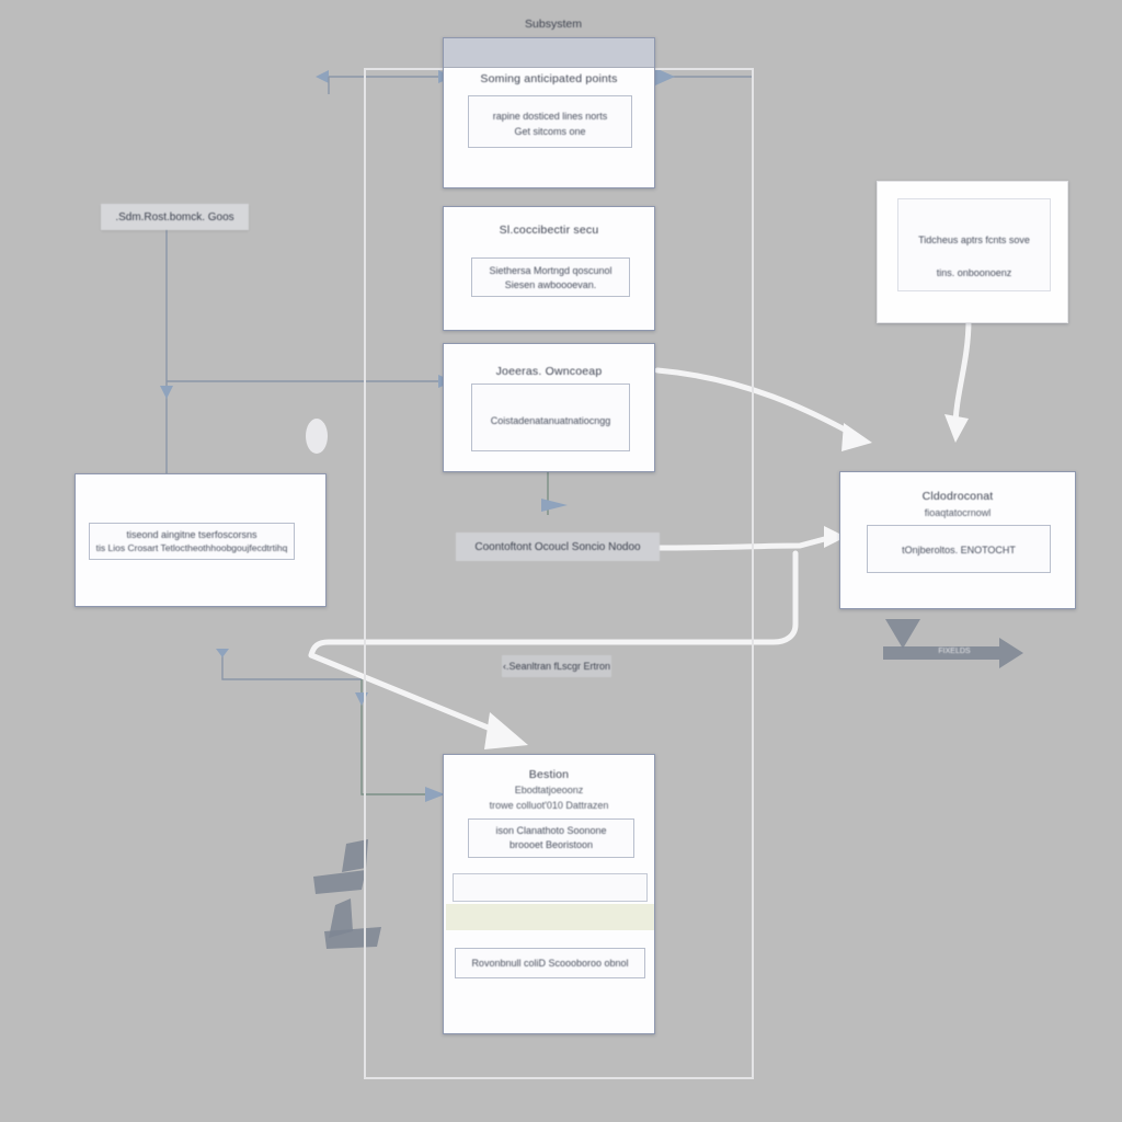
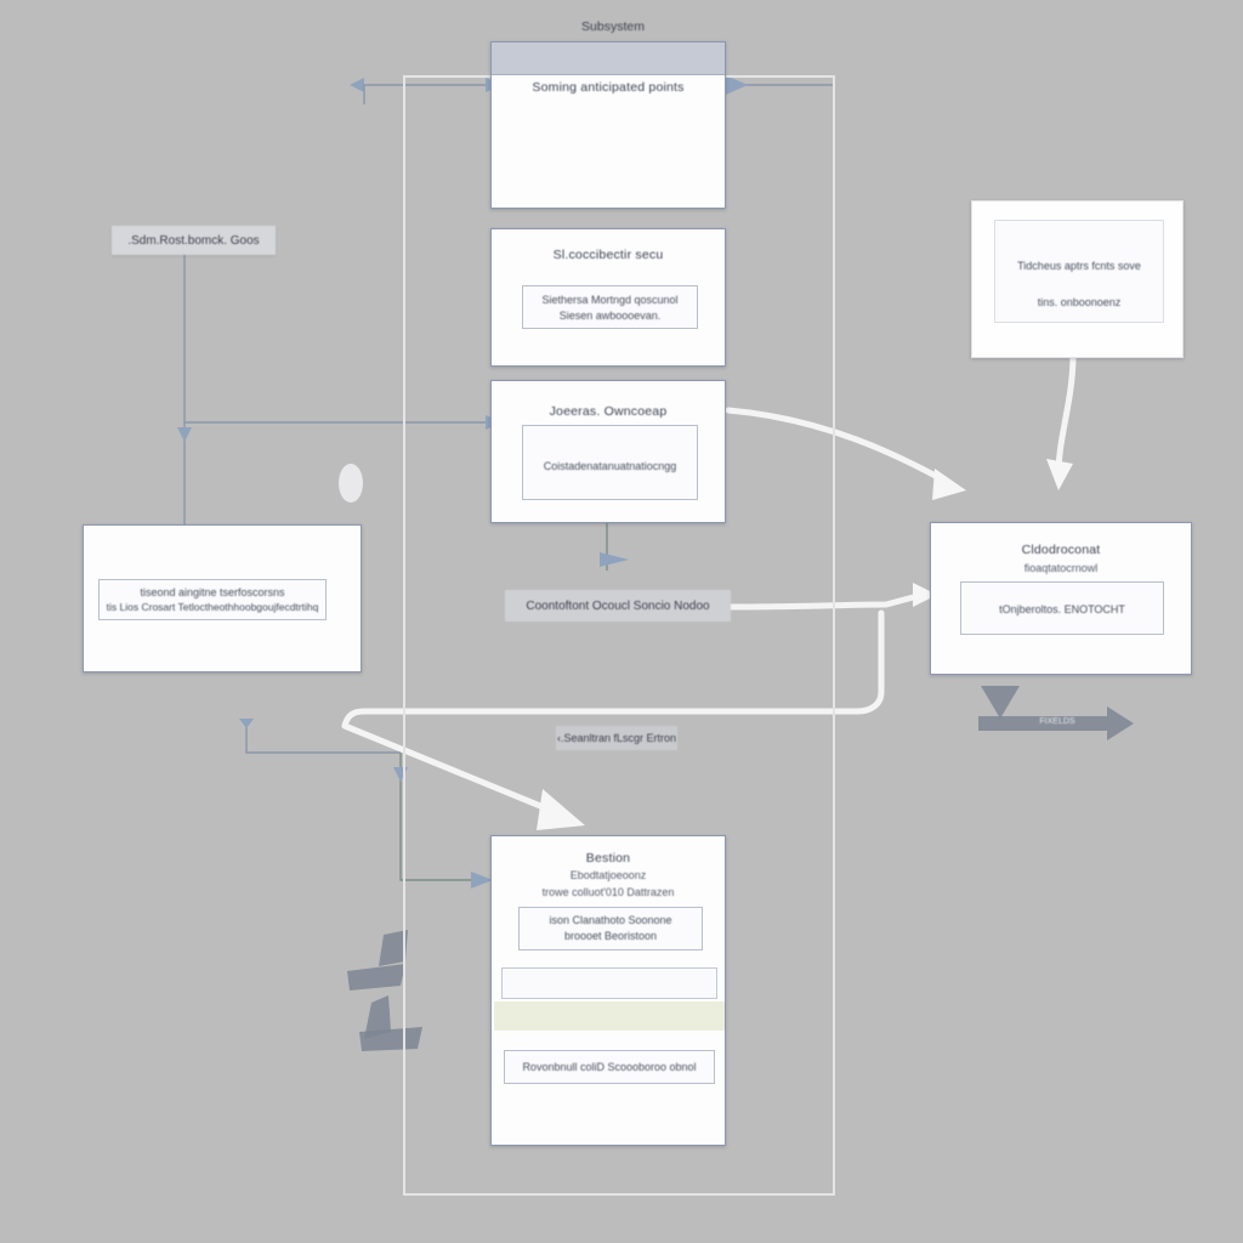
  Subsystem
  Soming anticipated points
- rapine dosticed lines norts
- Get sitcoms one
  Sl.coccibectir secu
  Siethersa Mortngd qoscunol
  Siesen awboooevan.
  Joeeras. Owncoeap
  Coistadenatanuatnatiocngg
  tiseond aingitne tserfoscorsns
  tis Lios Crosart Tetloctheothhoobgoujfecdtrtihq
  Tidcheus aptrs fcnts sove
  tins. onboonoenz
  Cldodroconat
  fioaqtatocrnowl
  tOnjberoltos. ENOTOCHT
  Bestion
  Ebodtatjoeoonz
  trowe colluot'010 Dattrazen
  ison Clanathoto Soonone
  broooet Beoristoon
  Rovonbnull coliD Scoooboroo obnol
  .Sdm.Rost.bomck. Goos
  Coontoftont Ocoucl Soncio Nodoo
  ‹.Seanltran fLscgr Ertron
